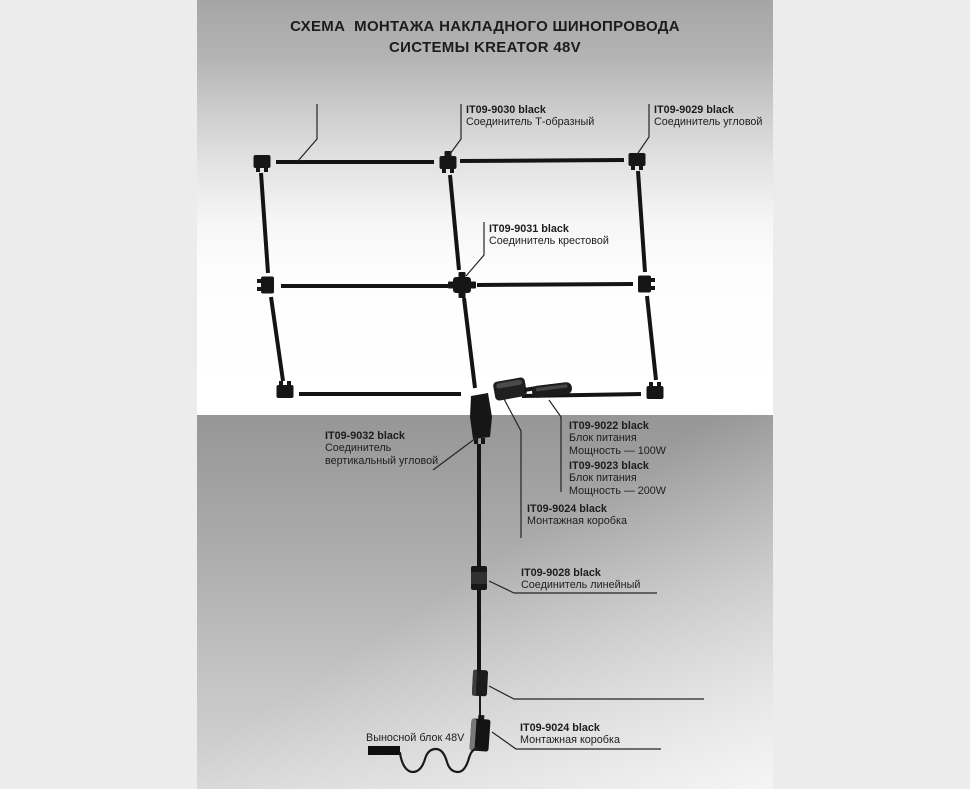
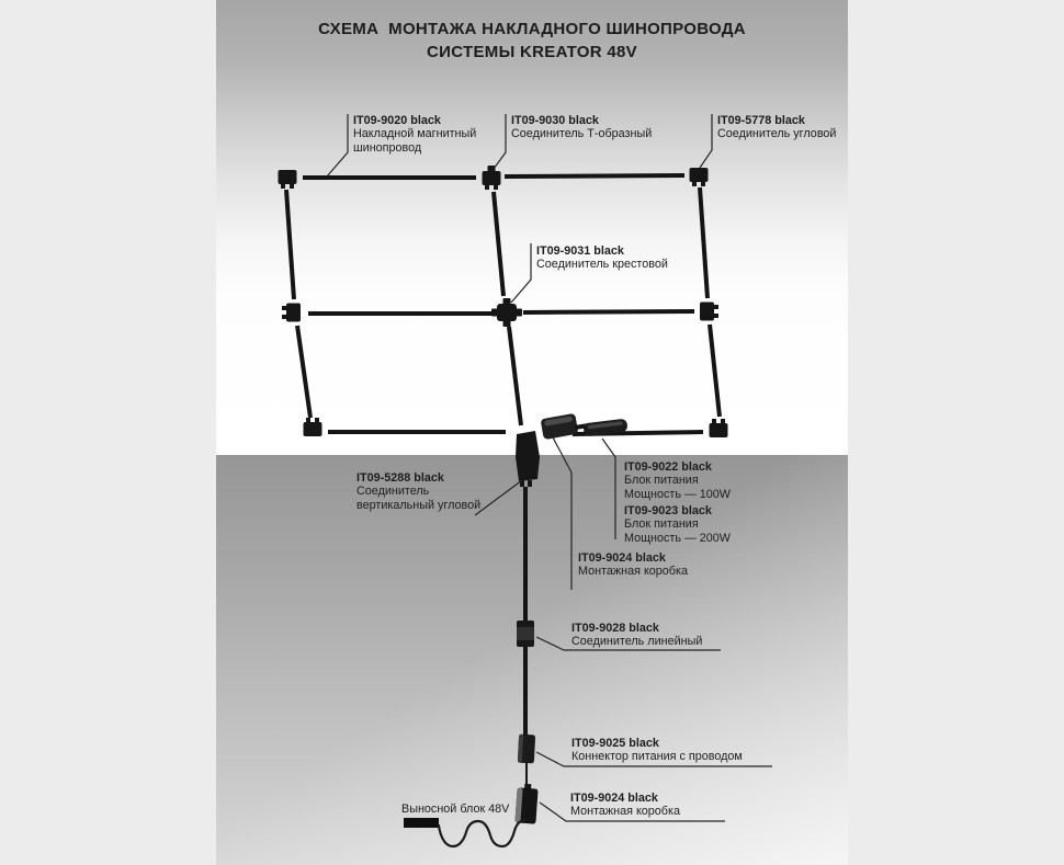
  СХЕМА МОНТАЖА НАКЛАДНОГО ШИНОПРОВОДА
  СИСТЕМЫ KREATOR 48V
+ IT09-9020 black
+ Накладной магнитный
+ шинопровод
  IT09-9030 black
  Соединитель Т-образный
- IT09-9029 black
+ IT09-5778 black
  Соединитель угловой
  IT09-9031 black
  Соединитель крестовой
- IT09-9032 black
+ IT09-5288 black
  Соединитель
  вертикальный угловой
  IT09-9022 black
  Блок питания
  Мощность — 100W
  IT09-9023 black
  Блок питания
  Мощность — 200W
  IT09-9024 black
  Монтажная коробка
  IT09-9028 black
  Соединитель линейный
+ IT09-9025 black
+ Коннектор питания с проводом
  IT09-9024 black
  Монтажная коробка
  Выносной блок 48V
